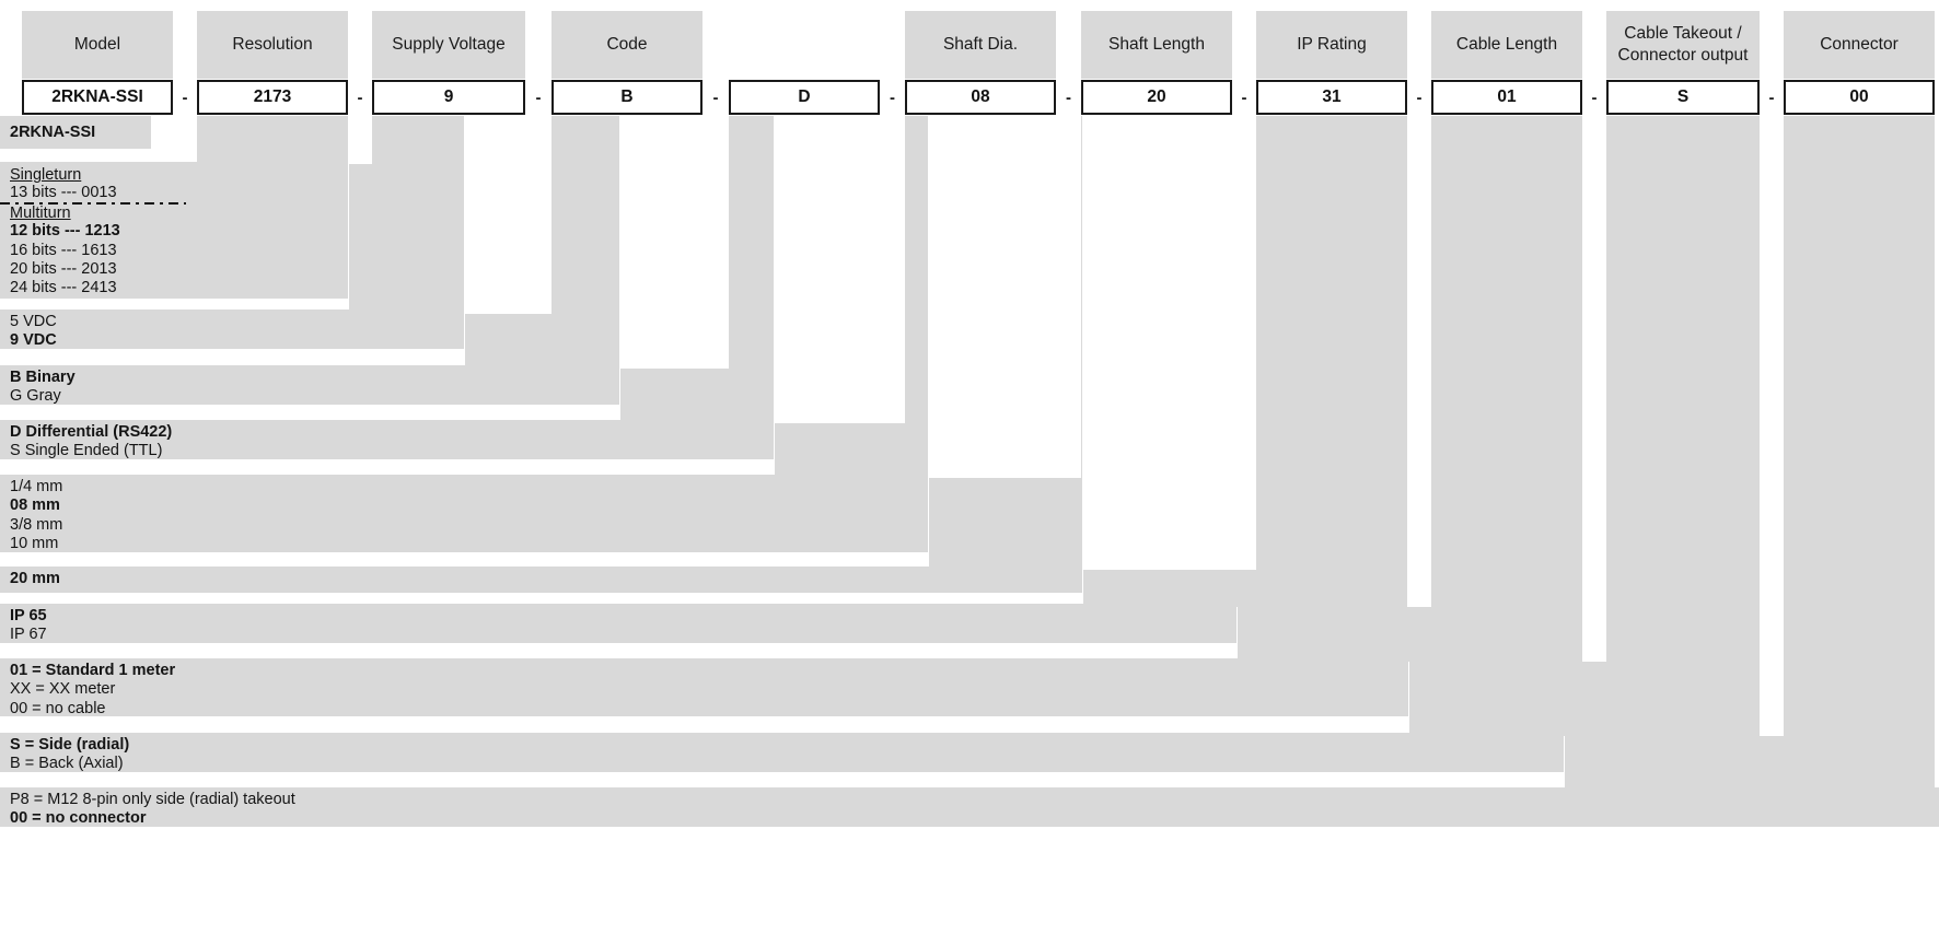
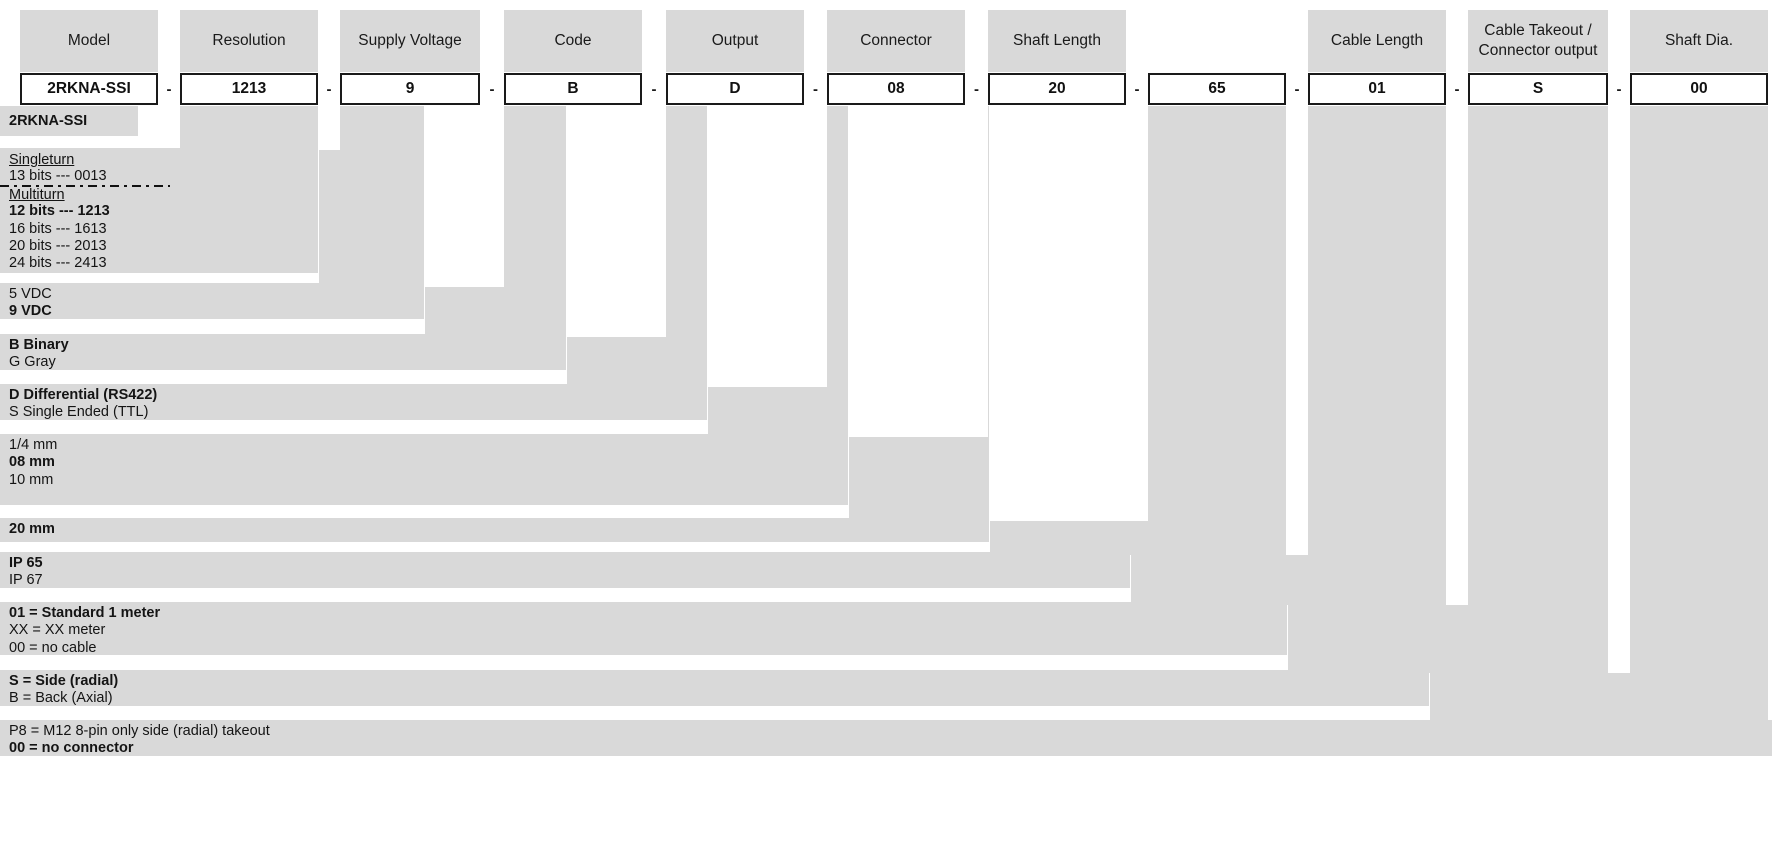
  Model
  Resolution
  Supply Voltage
  Code
+ Output
- Shaft Dia.
+ Connector
  Shaft Length
- IP Rating
  Cable Length
  Cable Takeout /
  Connector output
- Connector
+ Shaft Dia.
  2RKNA-SSI
  -
- 2173
+ 1213
  -
  9
  -
  B
  -
  D
  -
  08
  -
  20
  -
- 31
+ 65
  -
  01
  -
  S
  -
  00
  2RKNA-SSI
  Singleturn
  13 bits --- 0013
  Multiturn
  12 bits --- 1213
  16 bits --- 1613
  20 bits --- 2013
  24 bits --- 2413
  5 VDC
  9 VDC
  B Binary
  G Gray
  D Differential (RS422)
  S Single Ended (TTL)
  1/4 mm
  08 mm
- 3/8 mm
  10 mm
  20 mm
  IP 65
  IP 67
  01 = Standard 1 meter
  XX = XX meter
  00 = no cable
  S = Side (radial)
  B = Back (Axial)
  P8 = M12 8-pin only side (radial) takeout
  00 = no connector
